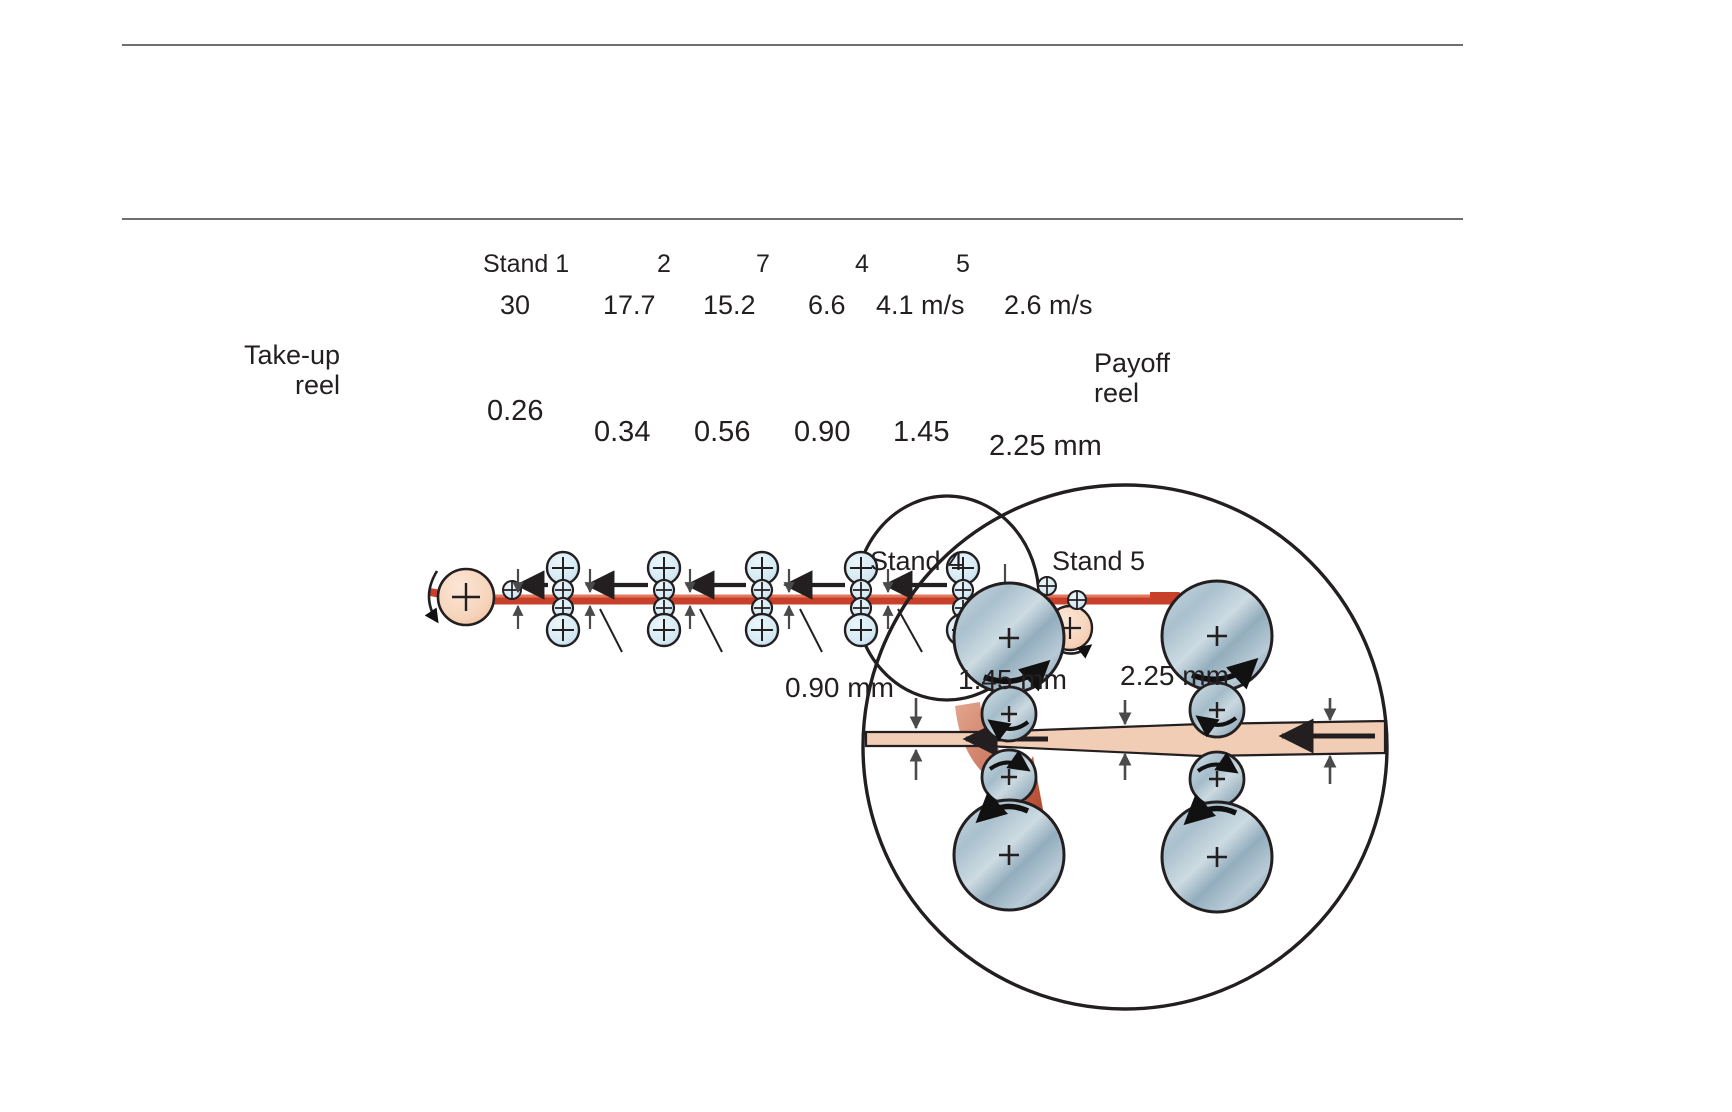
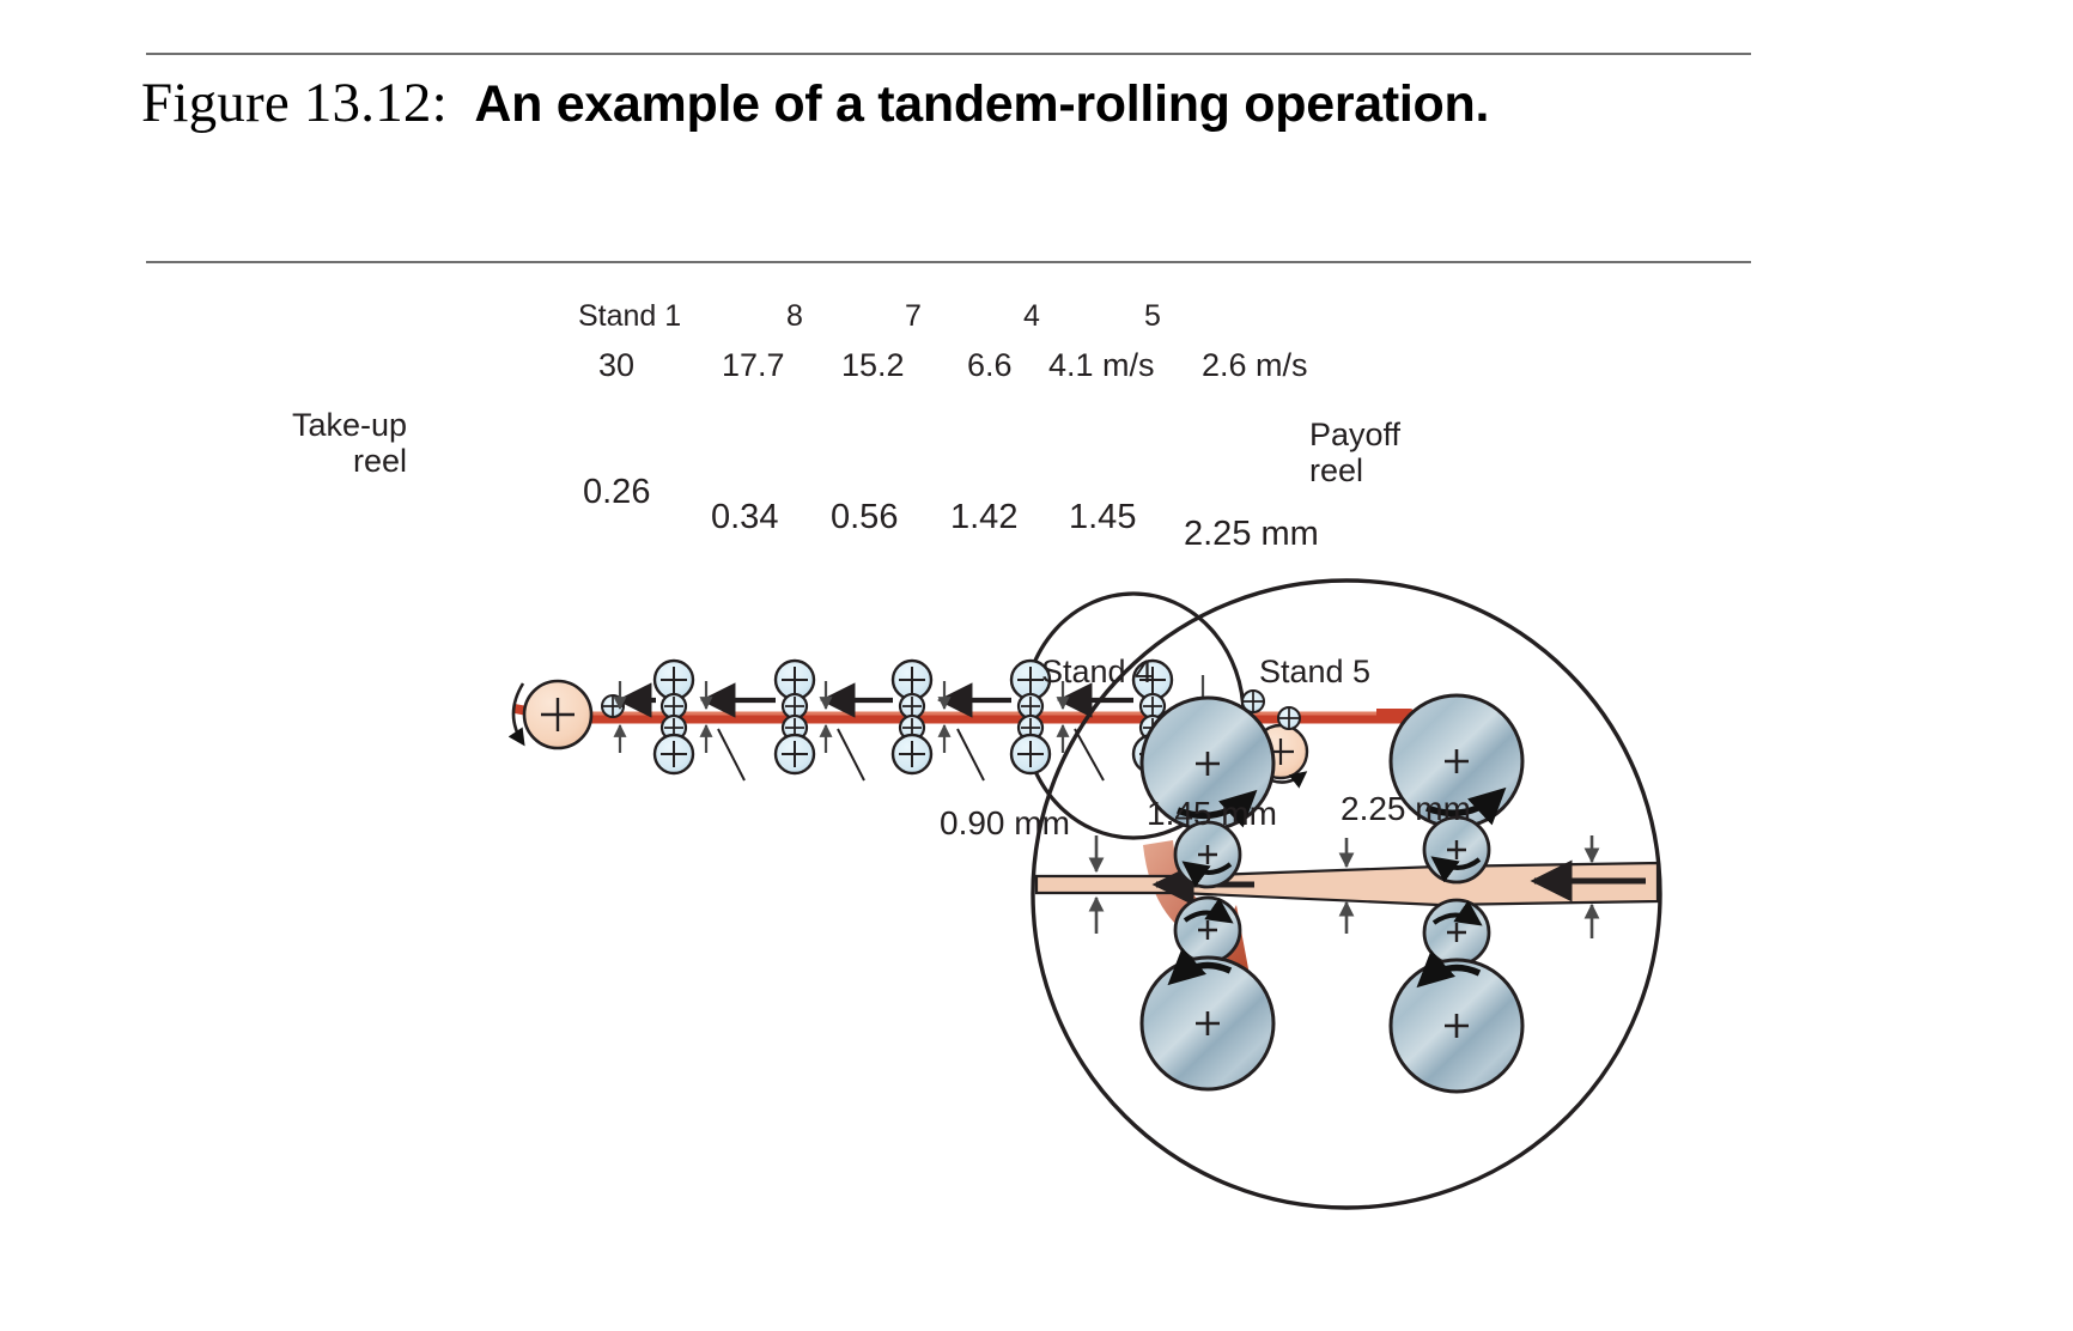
+ Figure 13.12: An example of a tandem-rolling operation.
  Stand 1
- 2
+ 8
  7
  4
  5
  30
  17.7
  15.2
  6.6
  4.1 m/s
  2.6 m/s
  0.26
  0.34
  0.56
- 0.90
+ 1.42
  1.45
  2.25 mm
  Take-up
  reel
  Payoff
  reel
  Stand 4
  Stand 5
  0.90 mm
  1.45 mm
  2.25 mm
